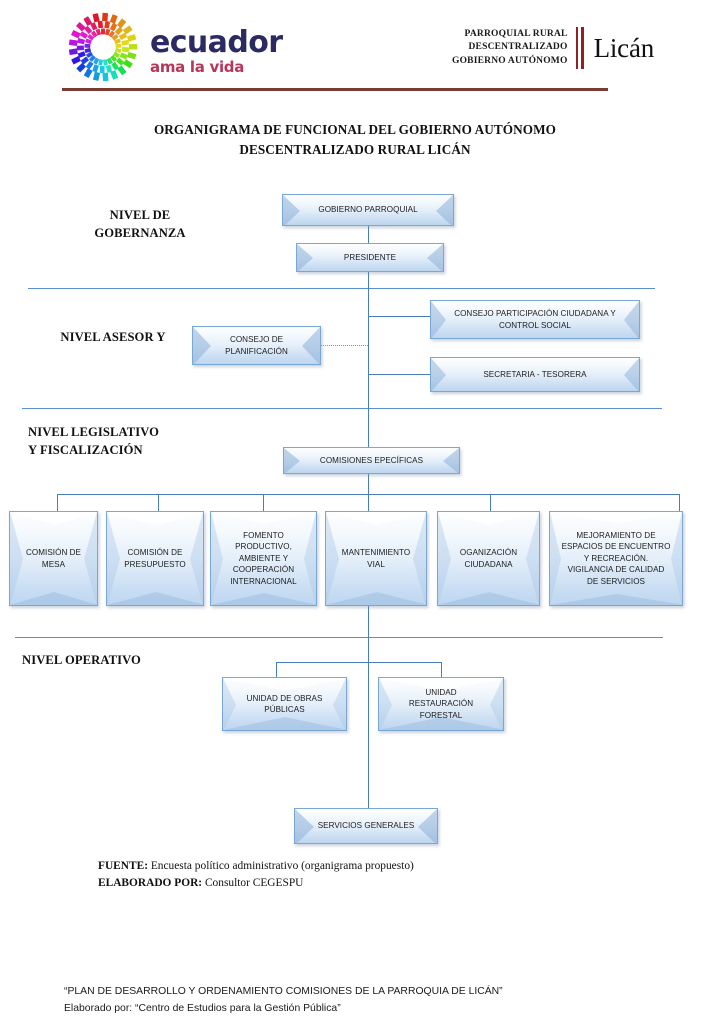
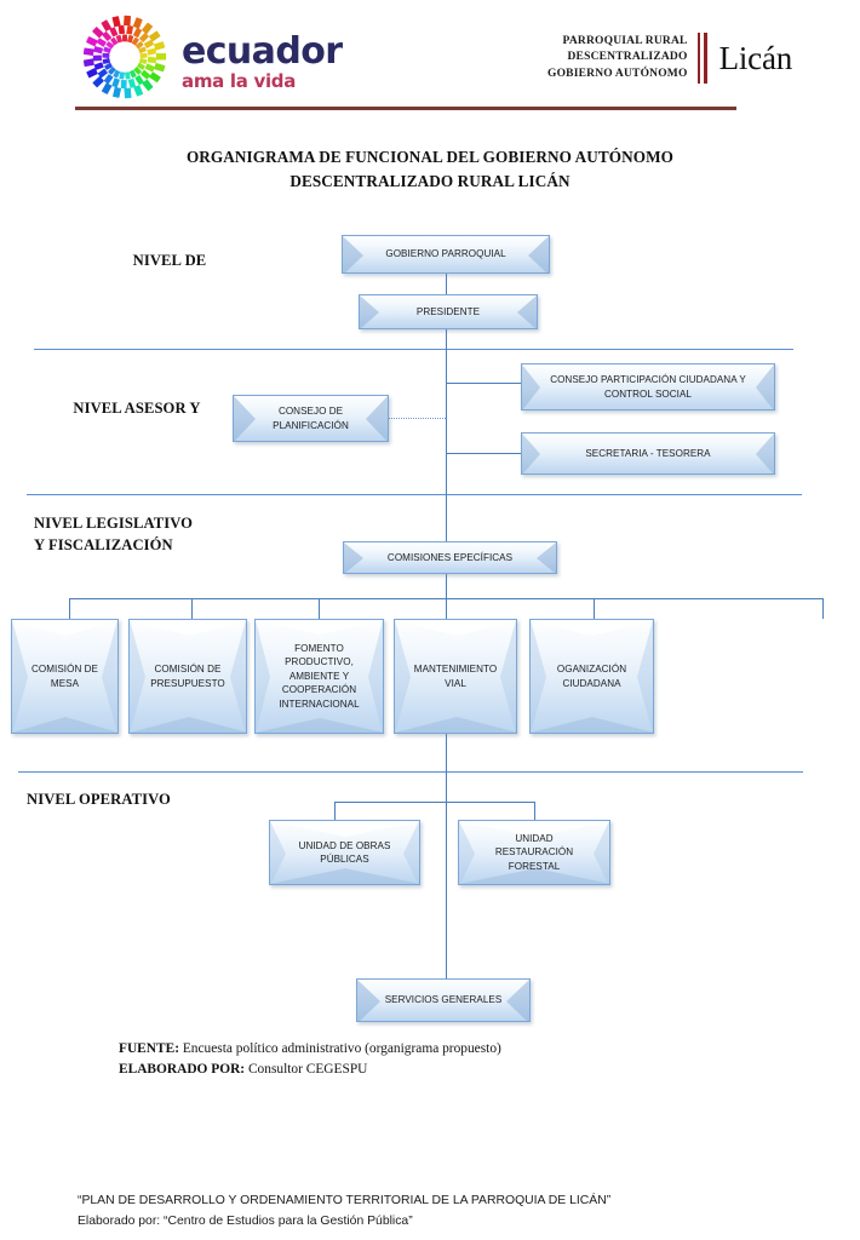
  ecuador
  ama la vida
  PARROQUIAL RURAL
  DESCENTRALIZADO
  GOBIERNO AUTÓNOMO
  Licán
  ORGANIGRAMA DE FUNCIONAL DEL GOBIERNO AUTÓNOMO
  DESCENTRALIZADO RURAL LICÁN
  NIVEL DE
- GOBERNANZA
  NIVEL ASESOR Y
  NIVEL LEGISLATIVO
  Y FISCALIZACIÓN
  NIVEL OPERATIVO
  GOBIERNO PARROQUIAL
  PRESIDENTE
  CONSEJO DE
  PLANIFICACIÓN
  CONSEJO PARTICIPACIÓN CIUDADANA Y
  CONTROL SOCIAL
  SECRETARIA - TESORERA
  COMISIONES EPECÍFICAS
  COMISIÓN DE
  MESA
  COMISIÓN DE
  PRESUPUESTO
  FOMENTO
  PRODUCTIVO,
  AMBIENTE Y
  COOPERACIÓN
  INTERNACIONAL
  MANTENIMIENTO
  VIAL
  OGANIZACIÓN
  CIUDADANA
- MEJORAMIENTO DE
- ESPACIOS DE ENCUENTRO
- Y RECREACIÓN.
- VIGILANCIA DE CALIDAD
- DE SERVICIOS
  UNIDAD DE OBRAS
  PÚBLICAS
  UNIDAD
  RESTAURACIÓN
  FORESTAL
  SERVICIOS GENERALES
  FUENTE: Encuesta político administrativo (organigrama propuesto)
  ELABORADO POR: Consultor CEGESPU
- “PLAN DE DESARROLLO Y ORDENAMIENTO COMISIONES DE LA PARROQUIA DE LICÁN”
+ “PLAN DE DESARROLLO Y ORDENAMIENTO TERRITORIAL DE LA PARROQUIA DE LICÁN”
  Elaborado por: “Centro de Estudios para la Gestión Pública”
